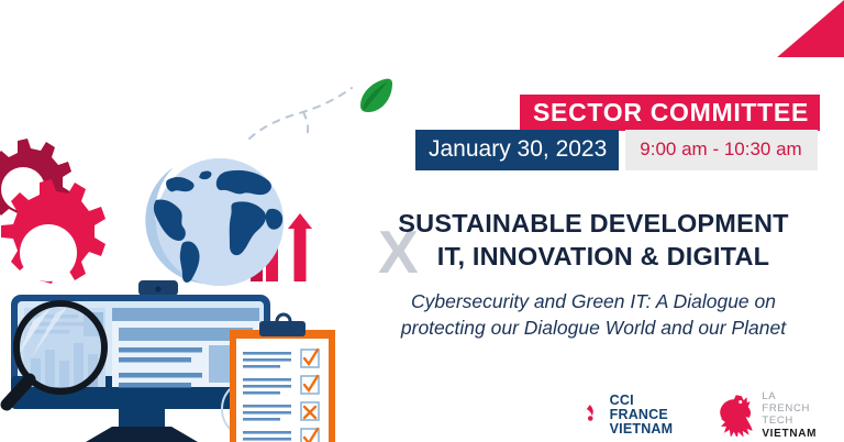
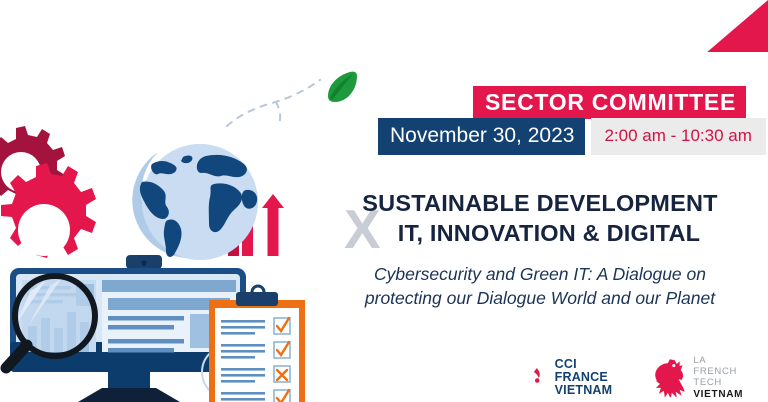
  SECTOR COMMITTEE
- January 30, 2023
+ November 30, 2023
- 9:00 am - 10:30 am
+ 2:00 am - 10:30 am
  X
  SUSTAINABLE DEVELOPMENT
  IT, INNOVATION & DIGITAL
  Cybersecurity and Green IT: A Dialogue on
  protecting our Dialogue World and our Planet
  CCI FRANCE
  VIETNAM
  LA
  FRENCH TECH
  VIETNAM
